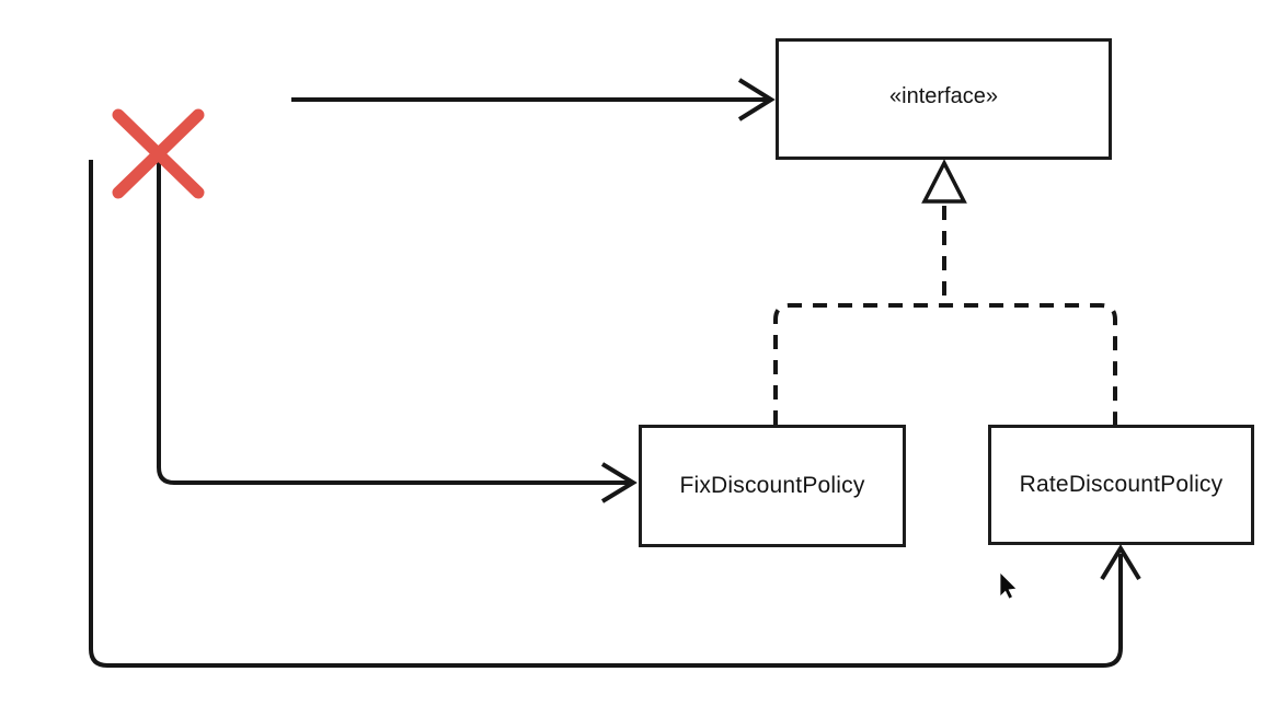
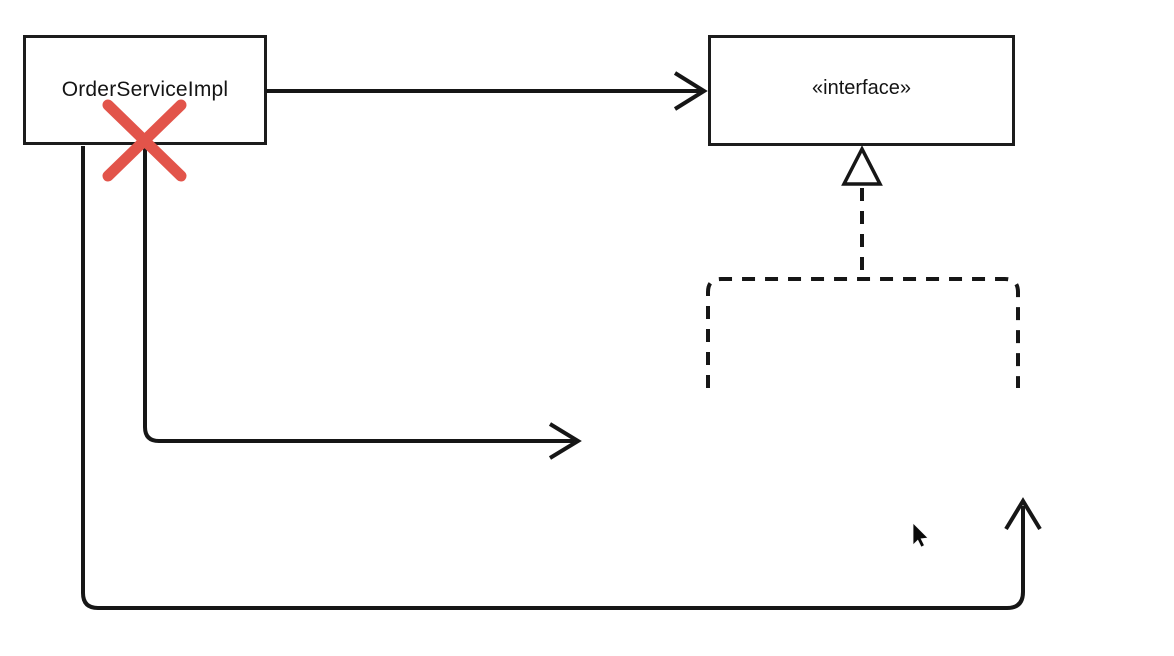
+ OrderServiceImpl
  «interface»
- FixDiscountPolicy
- RateDiscountPolicy
